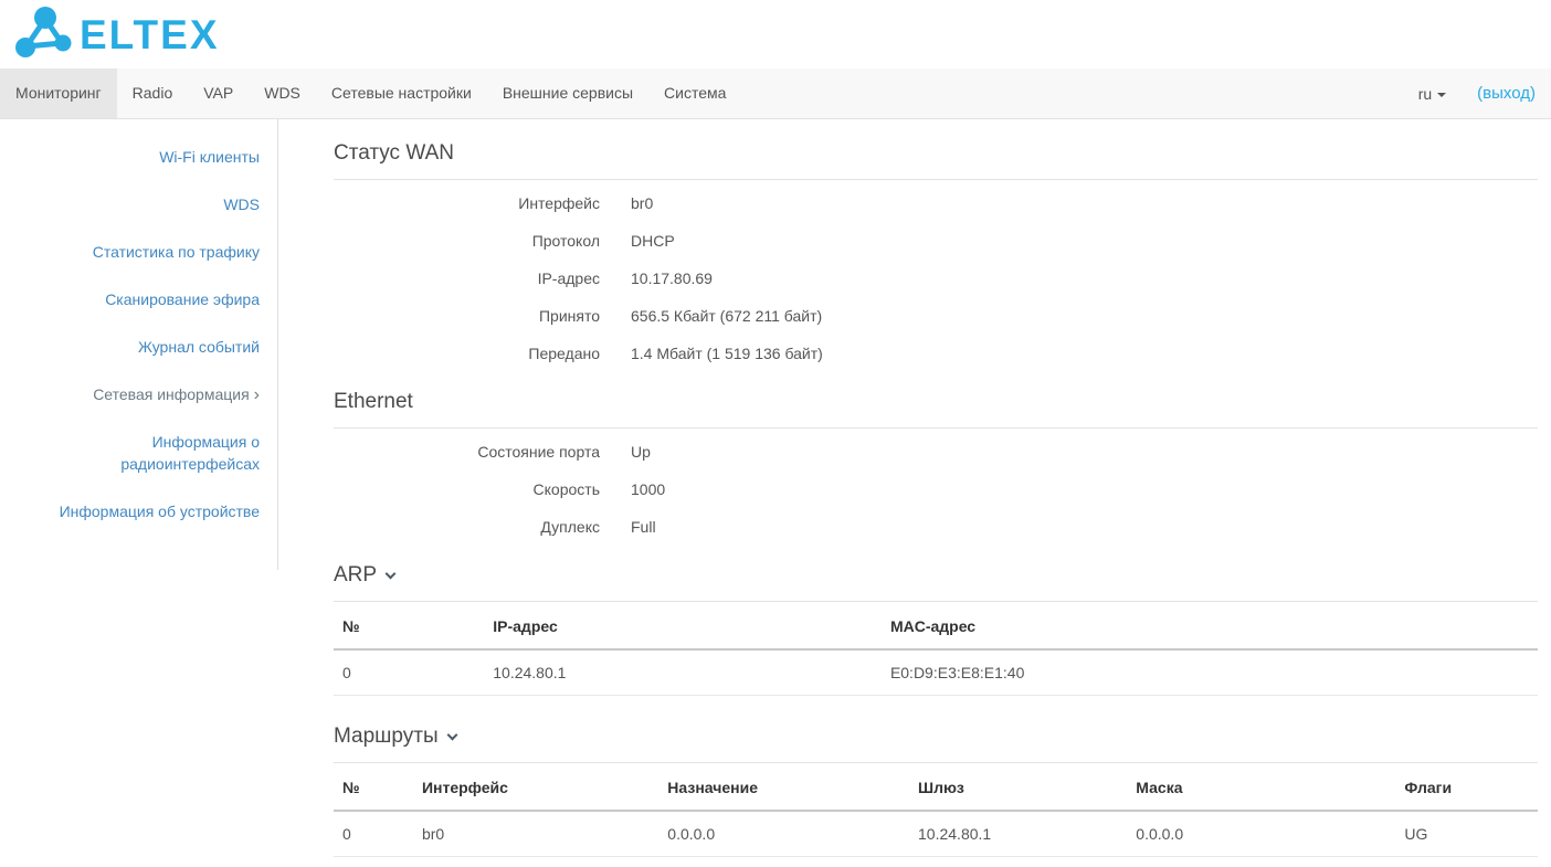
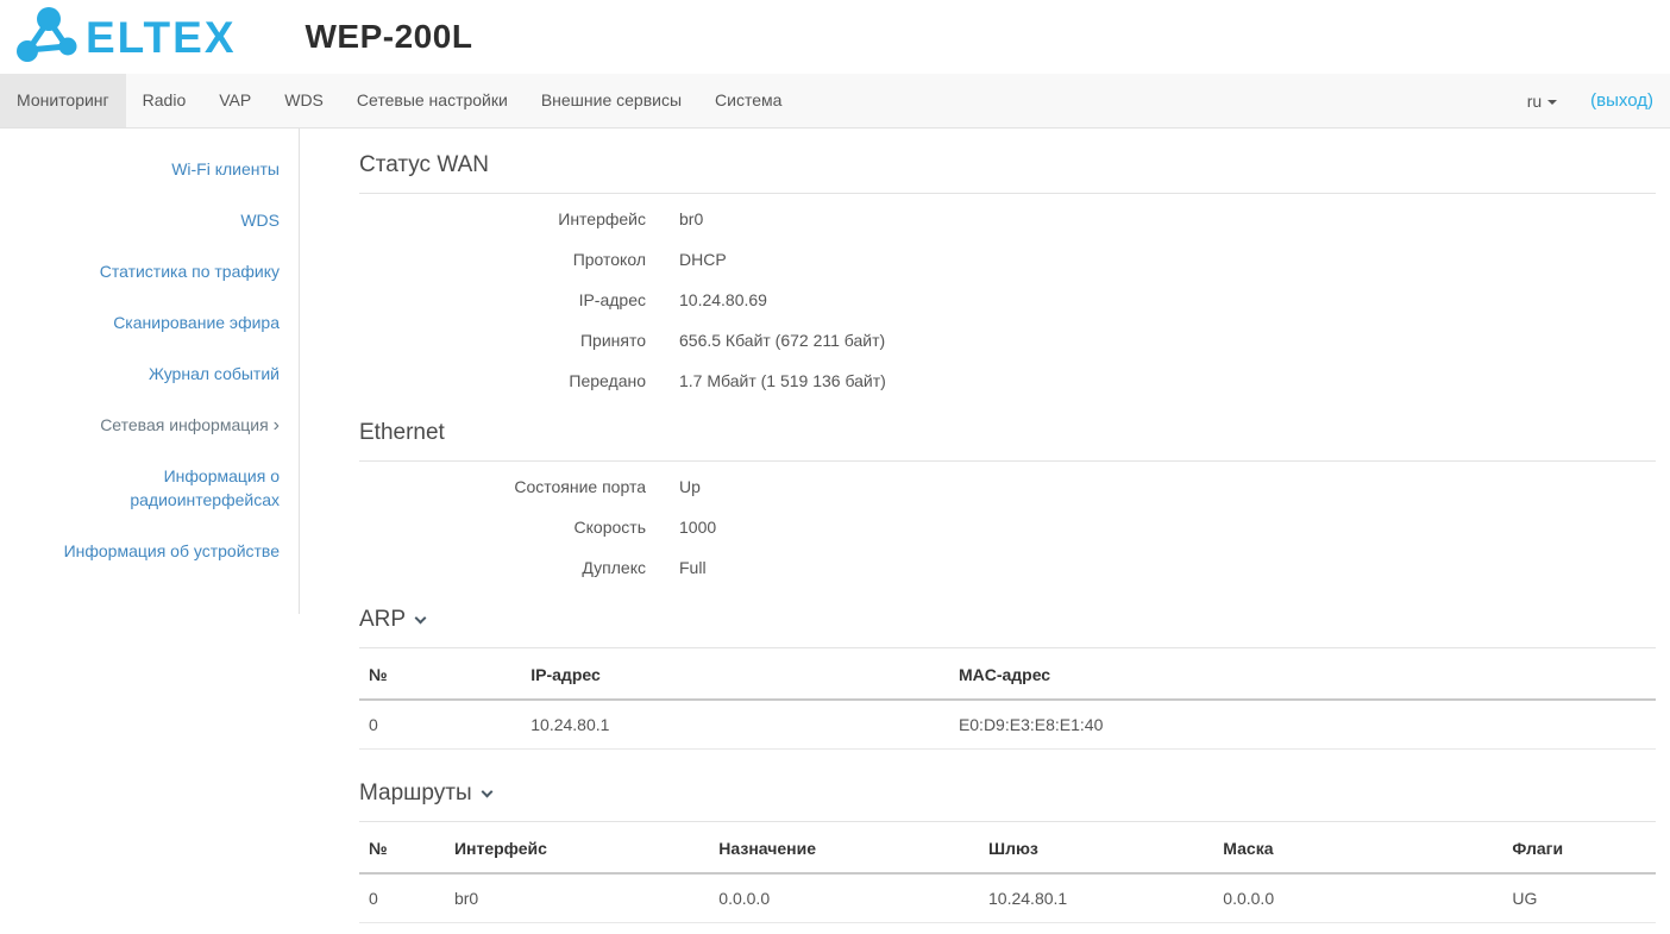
  ELTEX
+ WEP-200L
  Мониторинг
  Radio
  VAP
  WDS
  Сетевые настройки
  Внешние сервисы
  Система
  ru
  (выход)
  Wi-Fi клиенты
  WDS
  Статистика по трафику
  Сканирование эфира
  Журнал событий
  Сетевая информация ›
  Информация о радиоинтерфейсах
  Информация об устройстве
  Статус WAN
  Интерфейс
  br0
  Протокол
  DHCP
  IP-адрес
- 10.17.80.69
+ 10.24.80.69
  Принято
  656.5 Кбайт (672 211 байт)
  Передано
- 1.4 Мбайт (1 519 136 байт)
+ 1.7 Мбайт (1 519 136 байт)
  Ethernet
  Состояние порта
  Up
  Скорость
  1000
  Дуплекс
  Full
  ARP
  №	IP-адрес	MAC-адрес
  0	10.24.80.1	E0:D9:E3:E8:E1:40
  Маршруты
  №	Интерфейс	Назначение	Шлюз	Маска	Флаги
  0	br0	0.0.0.0	10.24.80.1	0.0.0.0	UG
